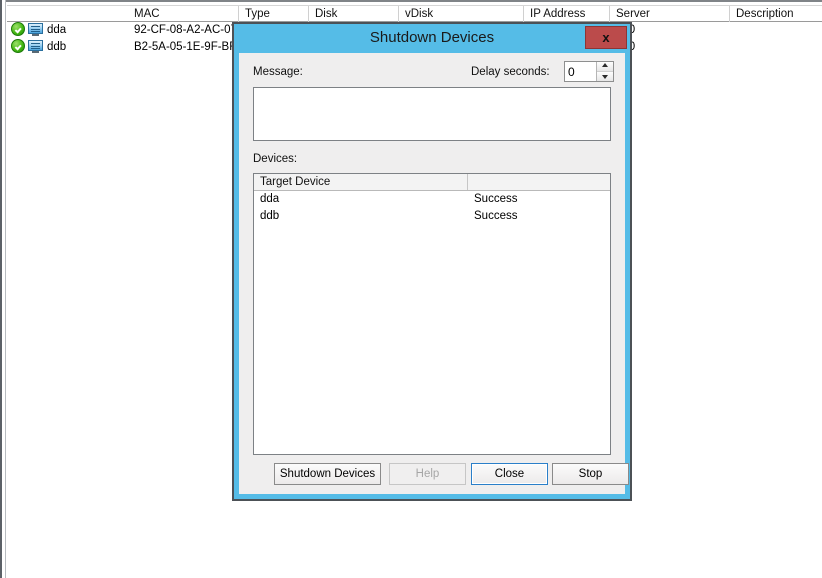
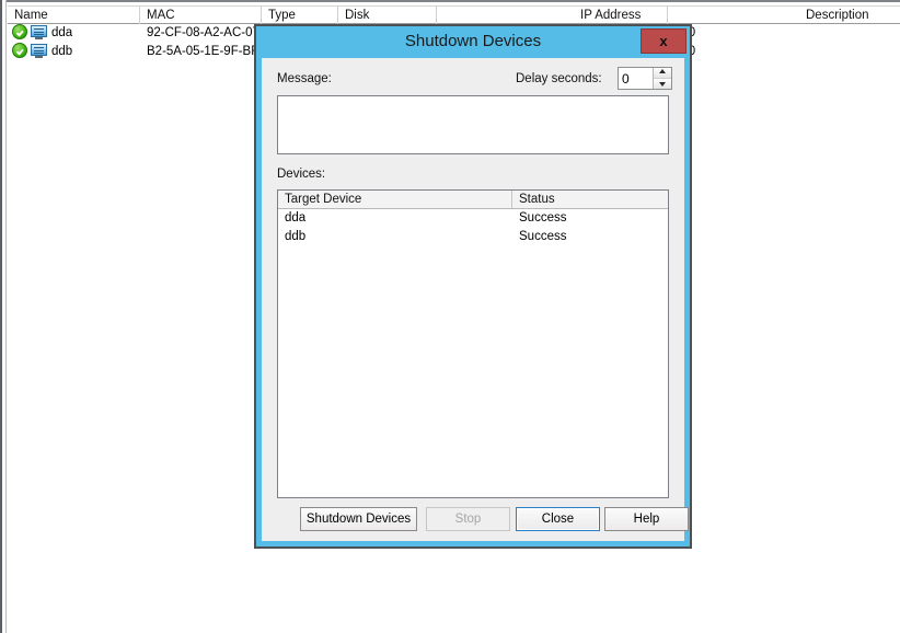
+ Name
  MAC
  Type
  Disk
- vDisk
  IP Address
- Server
  Description
  dda
  92-CF-08-A2-AC-0
  ddb
  B2-5A-05-1E-9F-B
  Shutdown Devices
  x
  Message:
  Delay seconds:
  0
  Devices:
  Target Device
+ Status
  dda
  Success
  ddb
  Success
  Shutdown Devices
- Help
+ Stop
  Close
- Stop
+ Help
